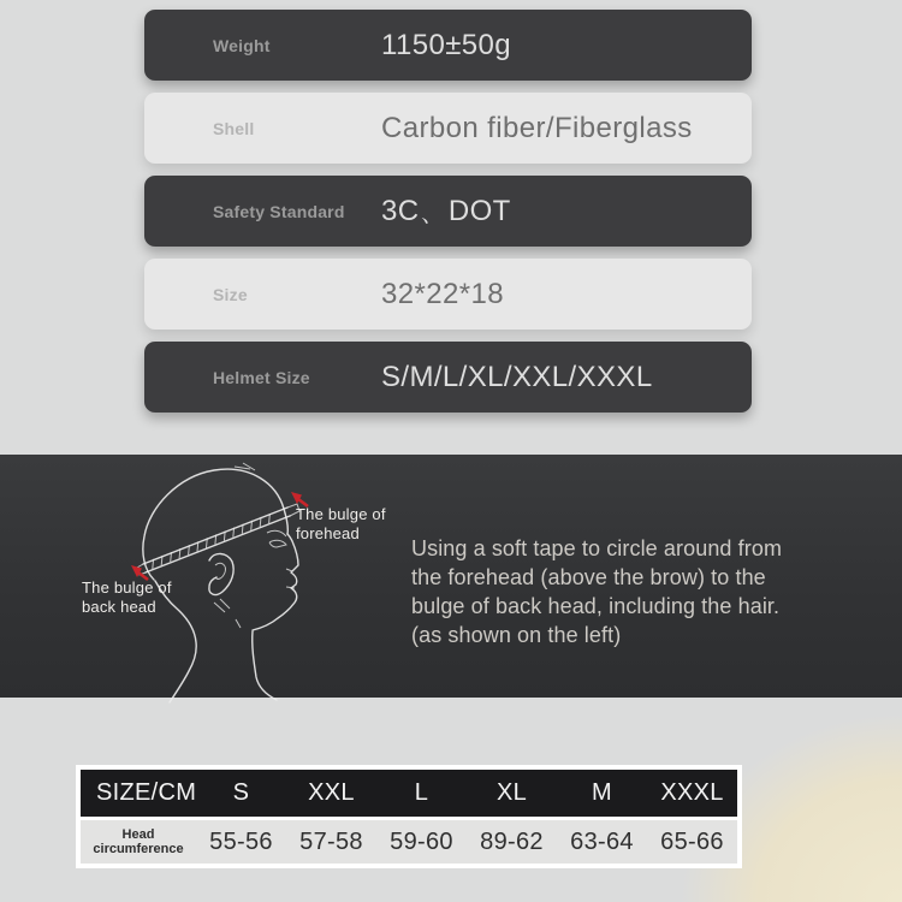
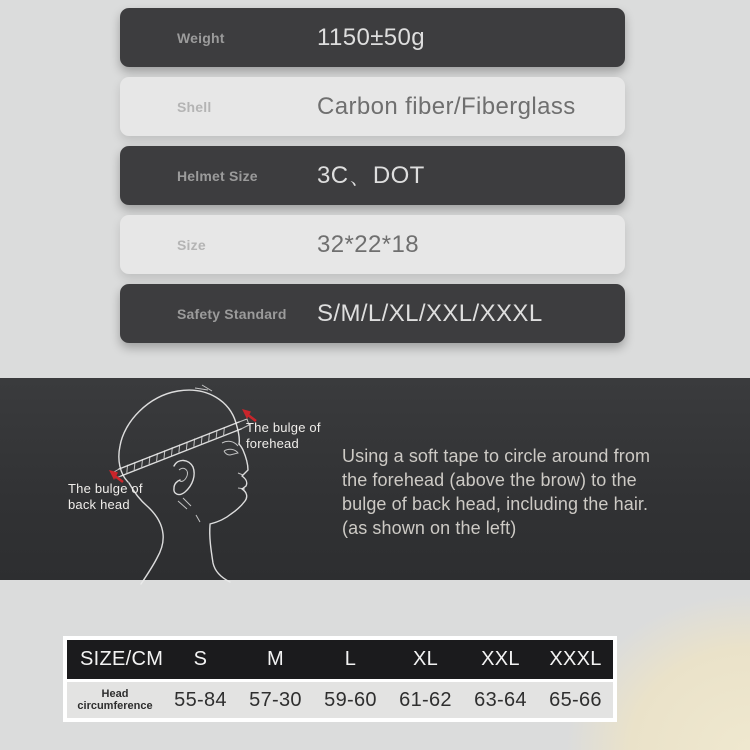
  Weight
  1150±50g
  Shell
  Carbon fiber/Fiberglass
- Safety Standard
+ Helmet Size
  3C、DOT
  Size
  32*22*18
- Helmet Size
+ Safety Standard
  S/M/L/XL/XXL/XXXL
  The bulge of
  forehead
  The bulge of
  back head
  Using a soft tape to circle around from
  the forehead (above the brow) to the
  SIZE/CM
  S
- XXL
+ M
  L
  XL
- M
+ XXL
  XXXL
  Head
  circumference
- 55-56
+ 55-84
- 57-58
+ 57-30
  59-60
- 89-62
+ 61-62
  63-64
  65-66
